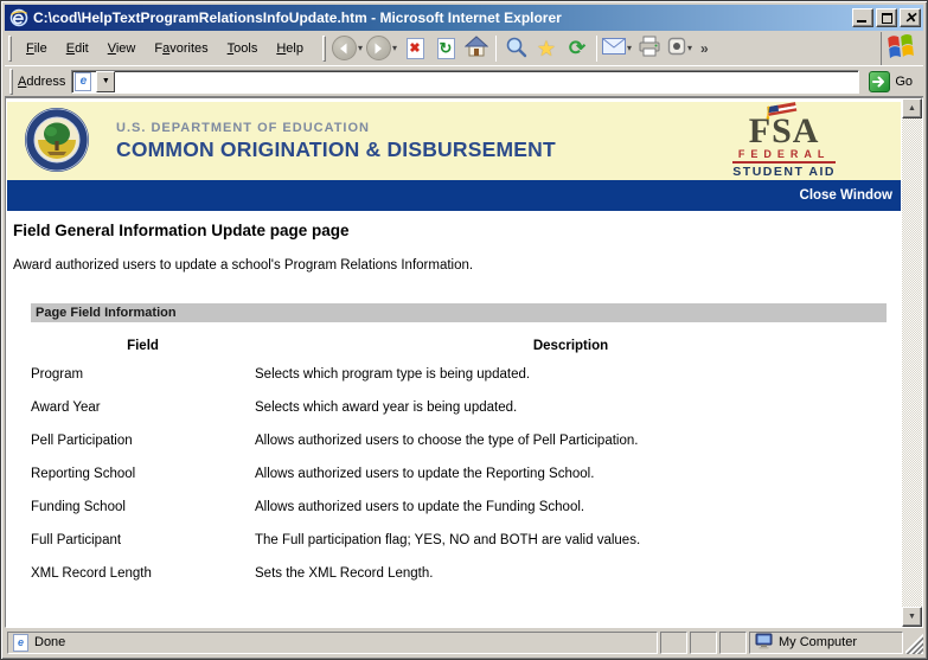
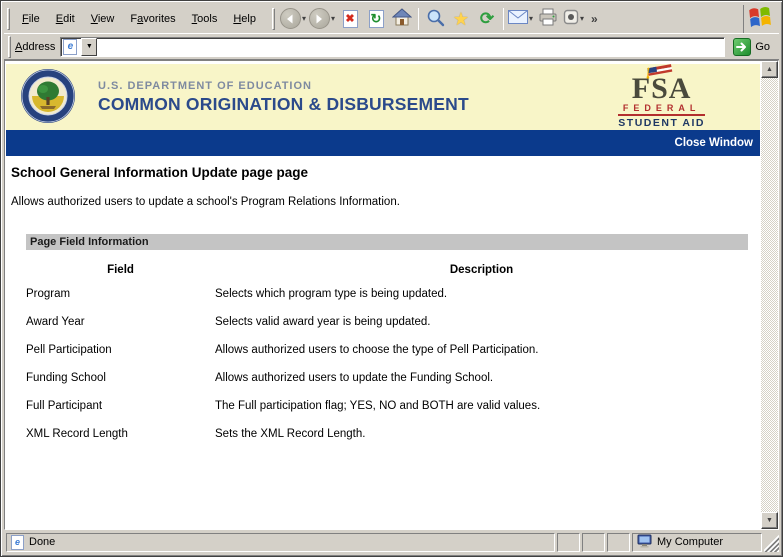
- C:\cod\HelpTextProgramRelationsInfoUpdate.htm - Microsoft Internet Explorer
- ✕
  File
  Edit
  View
  Favorites
  Tools
  Help
  ▾
  ▾
  ✖
  ↻
  ★
  ⟳
  ▾
  ▾
  »
  Address
  e
  Go
  U.S. DEPARTMENT OF EDUCATION
  COMMON ORIGINATION & DISBURSEMENT
  FSA
  FEDERAL
  STUDENT AID
  Close Window
- Field General Information Update page page
+ School General Information Update page page
- Award authorized users to update a school's Program Relations Information.
+ Allows authorized users to update a school's Program Relations Information.
  Page Field Information
  Field	Description
  Program	Selects which program type is being updated.
- Award Year	Selects which award year is being updated.
+ Award Year	Selects valid award year is being updated.
  Pell Participation	Allows authorized users to choose the type of Pell Participation.
- Reporting School	Allows authorized users to update the Reporting School.
  Funding School	Allows authorized users to update the Funding School.
  Full Participant	The Full participation flag; YES, NO and BOTH are valid values.
  XML Record Length	Sets the XML Record Length.
  e
  Done
  My Computer
